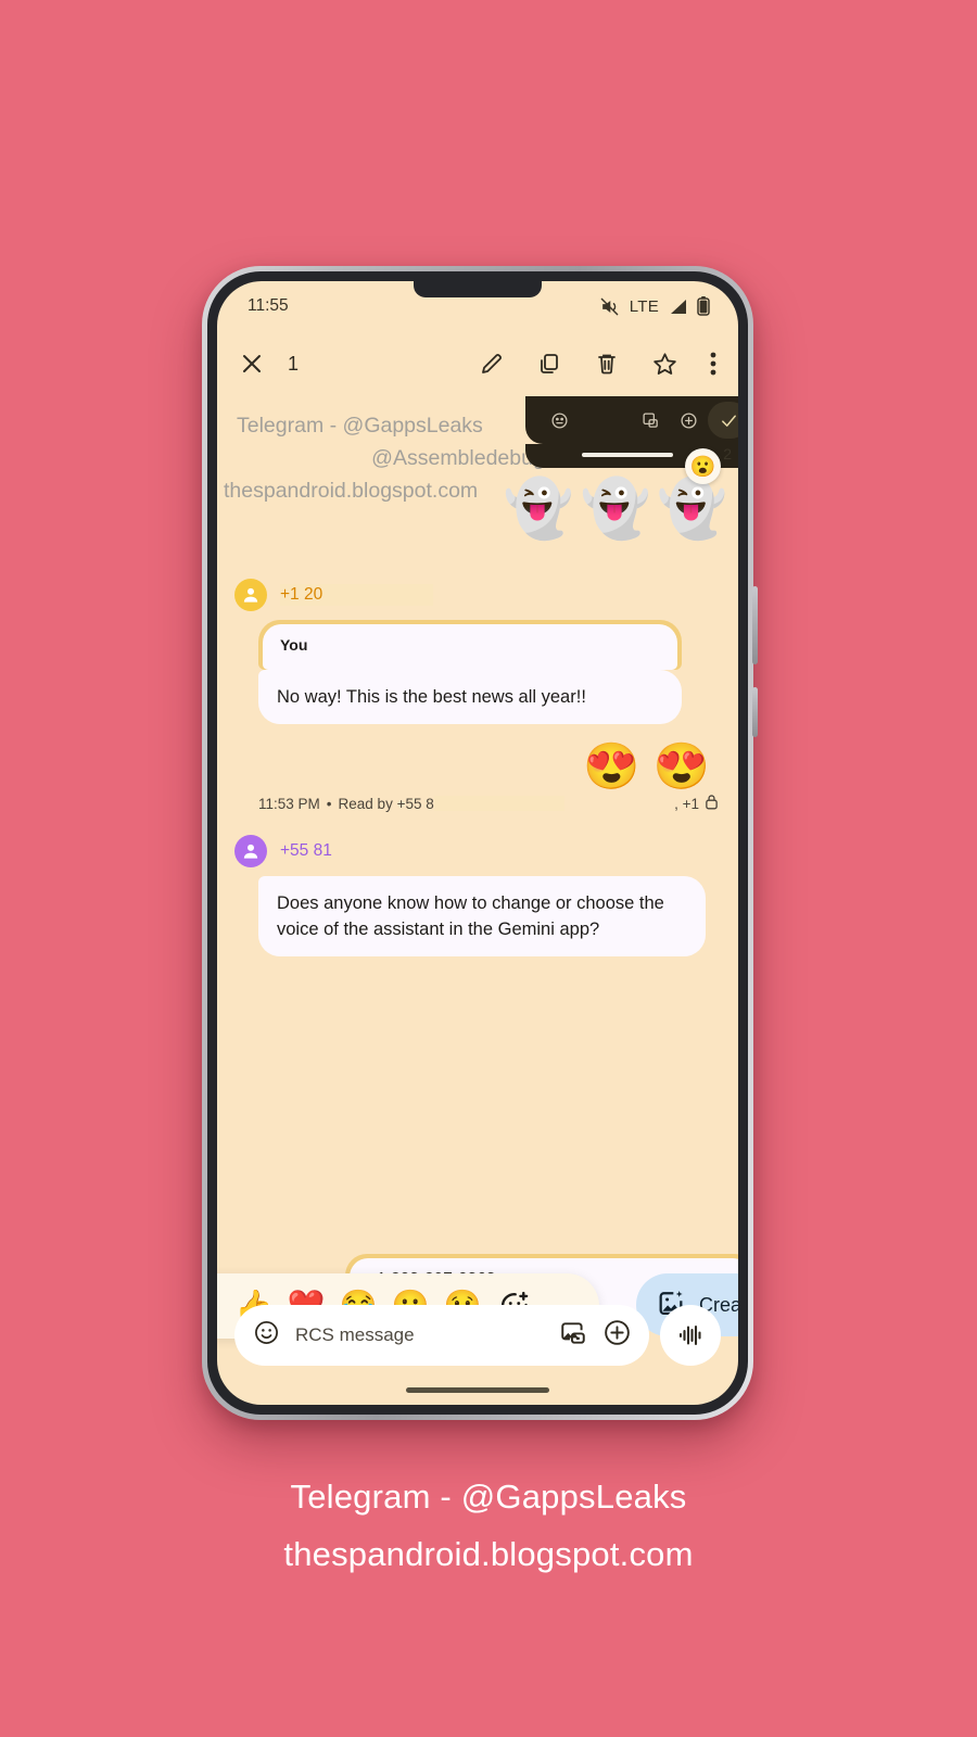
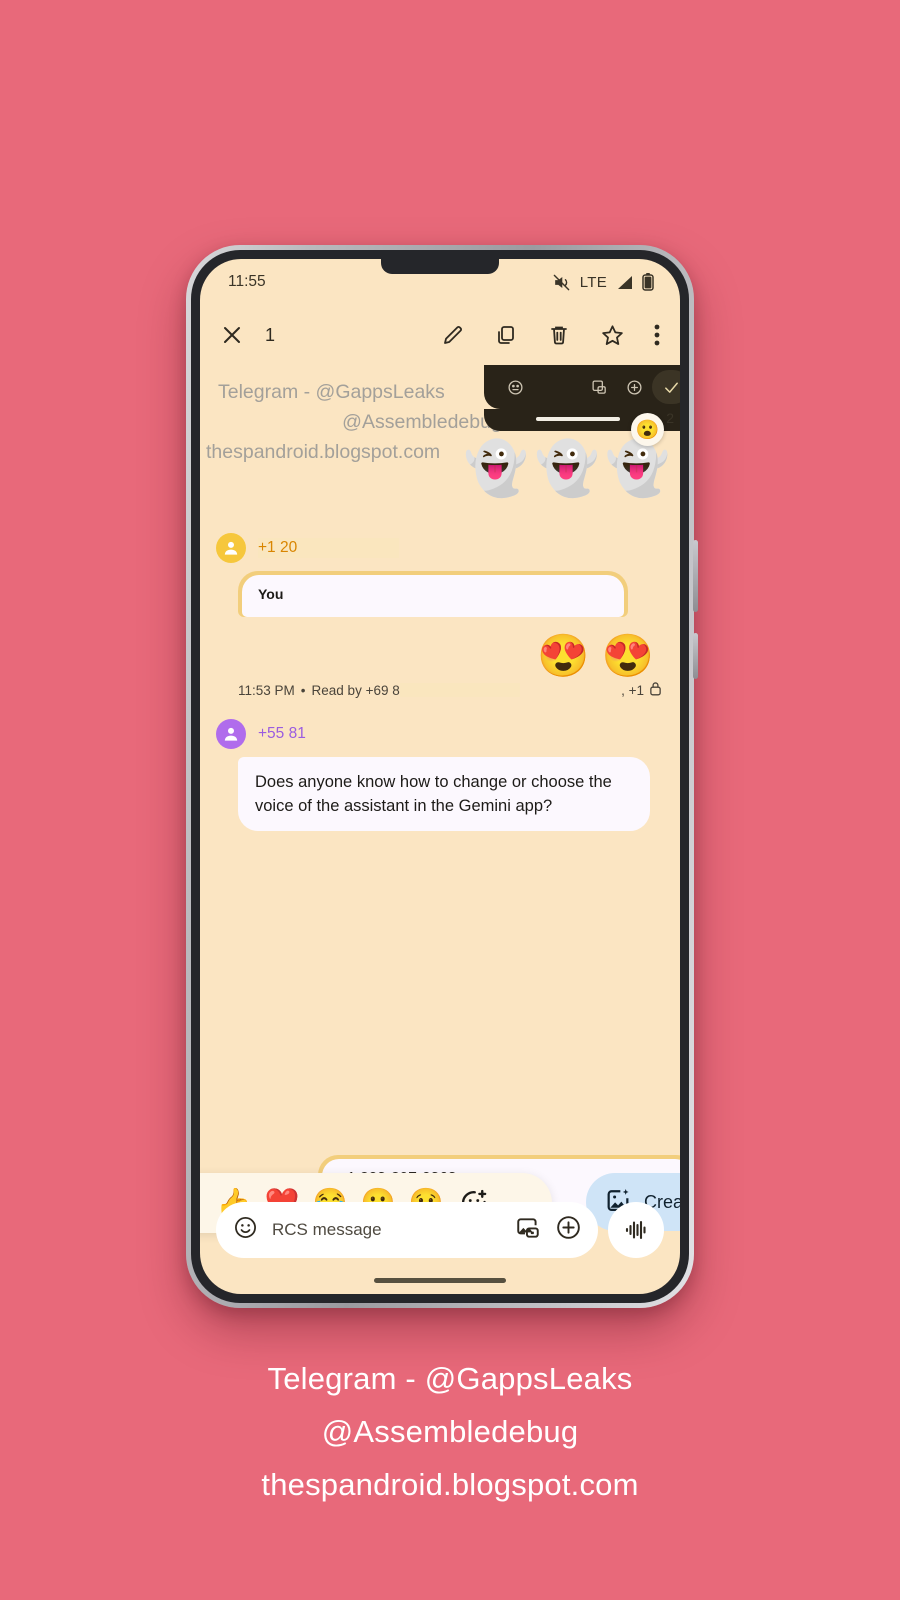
  11:55
  LTE
  1
  Telegram - @GappsLeaks
  @Assembledeb
  thespandroid.blogspot.com
  😮
  👻
  👻
  👻
  +1 20
  You
- No way! This is the best news all year!!
  😍
  😍
  11:53 PM
  •
- Read by +55 8
+ Read by +69 8
  , +1
  +55 81
  Does anyone know how to change or choose the voice of the assistant in the Gemini app?
  RCS message
  Telegram - @GappsLeaks
+ @Assembledebug
  thespandroid.blogspot.com
